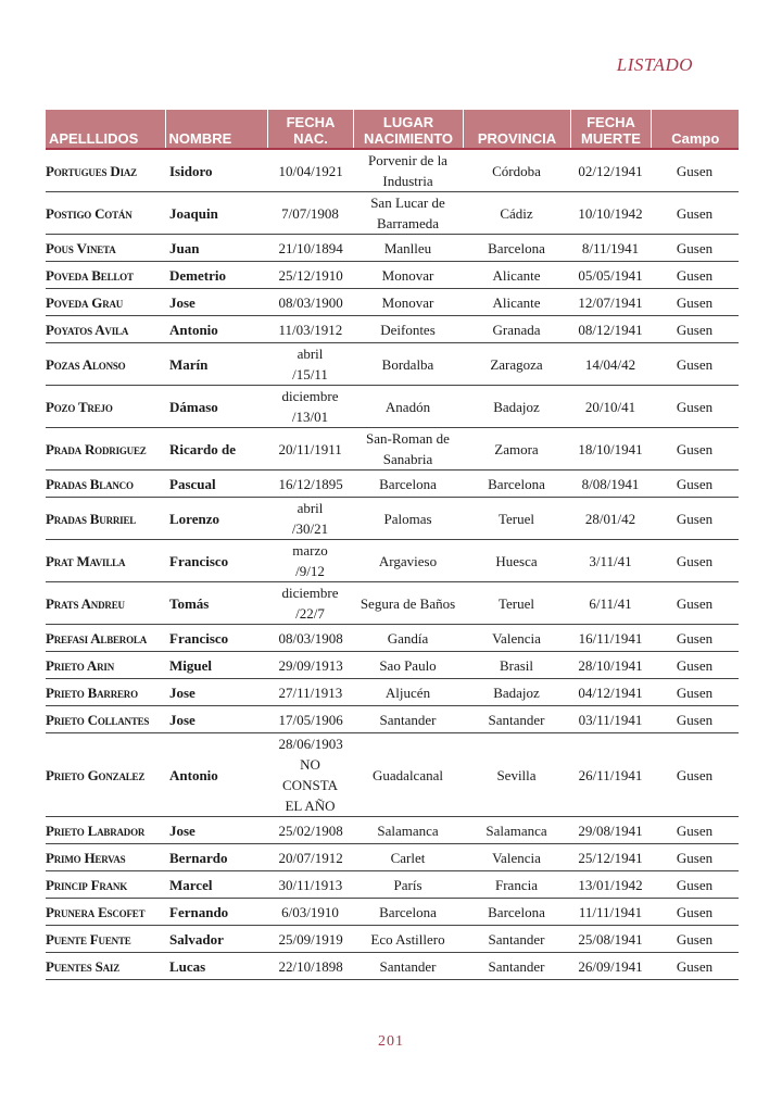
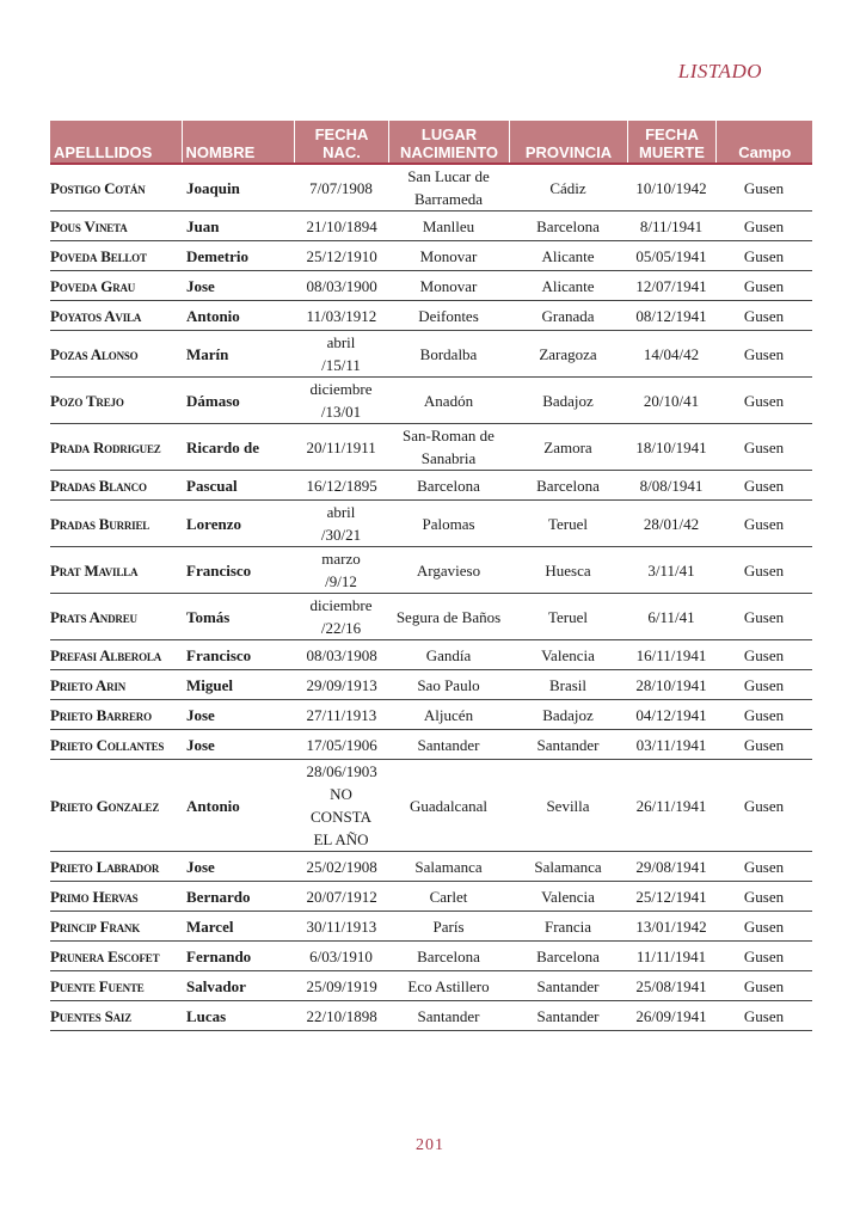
  LISTADO
  APELLLIDOS	NOMBRE	FECHA NAC.	LUGAR NACIMIENTO	PROVINCIA	FECHA MUERTE	Campo
- Portugues Diaz	Isidoro	10/04/1921	Porvenir de la Industria	Córdoba	02/12/1941	Gusen
  Postigo Cotán	Joaquin	7/07/1908	San Lucar de Barrameda	Cádiz	10/10/1942	Gusen
  Pous Vineta	Juan	21/10/1894	Manlleu	Barcelona	8/11/1941	Gusen
  Poveda Bellot	Demetrio	25/12/1910	Monovar	Alicante	05/05/1941	Gusen
  Poveda Grau	Jose	08/03/1900	Monovar	Alicante	12/07/1941	Gusen
  Poyatos Avila	Antonio	11/03/1912	Deifontes	Granada	08/12/1941	Gusen
  Pozas Alonso	Marín	abril /15/11	Bordalba	Zaragoza	14/04/42	Gusen
  Pozo Trejo	Dámaso	diciembre /13/01	Anadón	Badajoz	20/10/41	Gusen
  Prada Rodriguez	Ricardo de	20/11/1911	San-Roman de Sanabria	Zamora	18/10/1941	Gusen
  Pradas Blanco	Pascual	16/12/1895	Barcelona	Barcelona	8/08/1941	Gusen
  Pradas Burriel	Lorenzo	abril /30/21	Palomas	Teruel	28/01/42	Gusen
  Prat Mavilla	Francisco	marzo /9/12	Argavieso	Huesca	3/11/41	Gusen
- Prats Andreu	Tomás	diciembre /22/7	Segura de Baños	Teruel	6/11/41	Gusen
+ Prats Andreu	Tomás	diciembre /22/16	Segura de Baños	Teruel	6/11/41	Gusen
  Prefasi Alberola	Francisco	08/03/1908	Gandía	Valencia	16/11/1941	Gusen
  Prieto Arin	Miguel	29/09/1913	Sao Paulo	Brasil	28/10/1941	Gusen
  Prieto Barrero	Jose	27/11/1913	Aljucén	Badajoz	04/12/1941	Gusen
  Prieto Collantes	Jose	17/05/1906	Santander	Santander	03/11/1941	Gusen
  Prieto Gonzalez	Antonio	28/06/1903 NO CONSTA EL AÑO	Guadalcanal	Sevilla	26/11/1941	Gusen
  Prieto Labrador	Jose	25/02/1908	Salamanca	Salamanca	29/08/1941	Gusen
  Primo Hervas	Bernardo	20/07/1912	Carlet	Valencia	25/12/1941	Gusen
  Princip Frank	Marcel	30/11/1913	París	Francia	13/01/1942	Gusen
  Prunera Escofet	Fernando	6/03/1910	Barcelona	Barcelona	11/11/1941	Gusen
  Puente Fuente	Salvador	25/09/1919	Eco Astillero	Santander	25/08/1941	Gusen
  Puentes Saiz	Lucas	22/10/1898	Santander	Santander	26/09/1941	Gusen
  201
